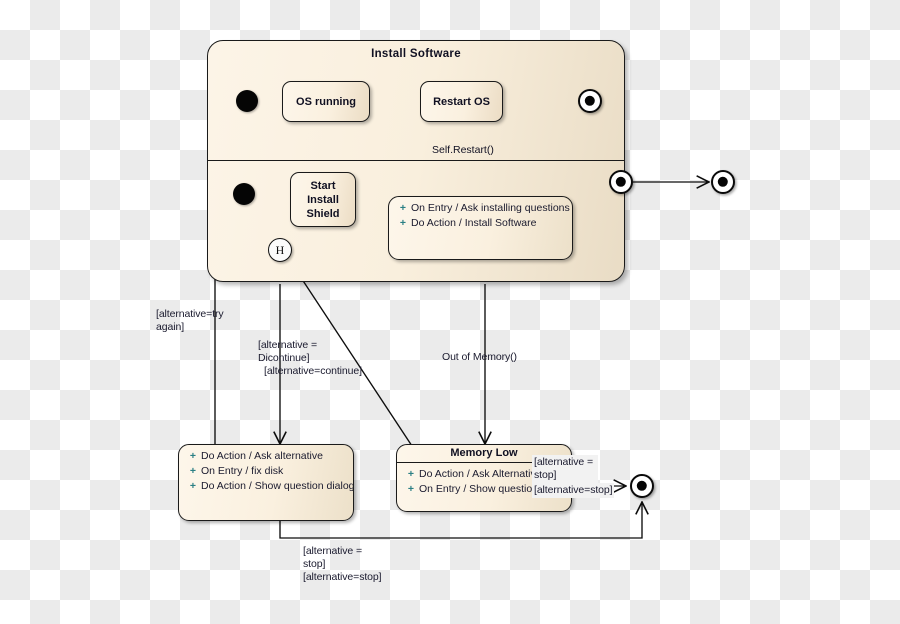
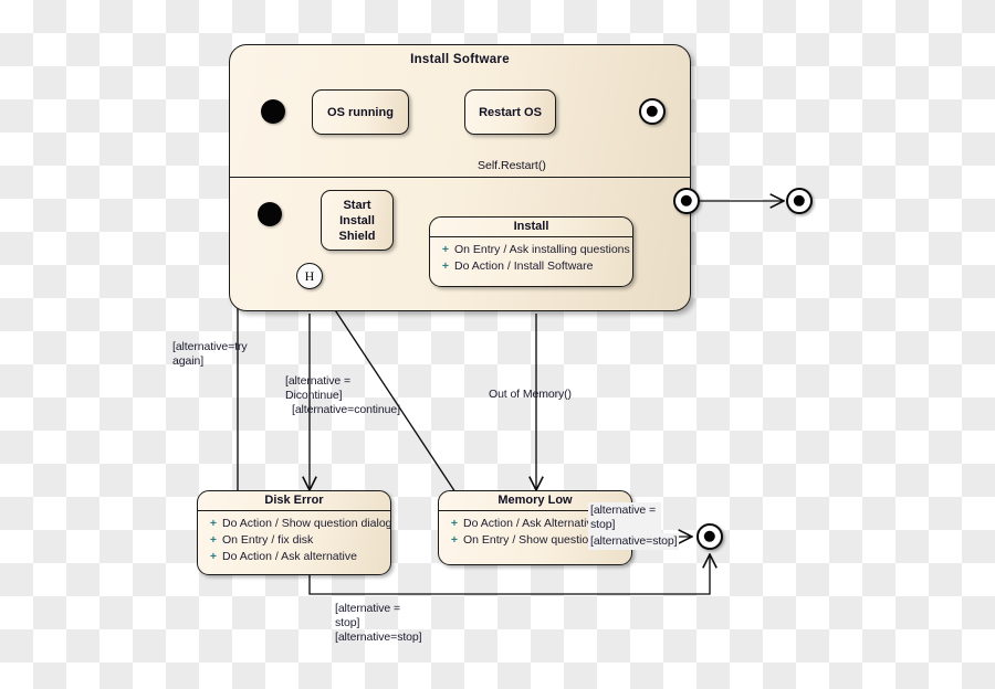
  Install Software
  Self.Restart()
  OS running
  Restart OS
  Start Install Shield
+ Install
  +
  On Entry / Ask installing questions
  +
  Do Action / Install Software
  H
+ Disk Error
  +
- Do Action / Ask alternative
+ Do Action / Show question dialog
  +
  On Entry / fix disk
  +
- Do Action / Show question dialog
+ Do Action / Ask alternative
  Memory Low
  +
  Do Action / Ask Alternati
  +
  On Entry / Show questio
  [alternative=try
  again]
  [alternative =
  Dicontinue]
  [alternative=continue]
  Out of Memory()
  [alternative =
  stop]
  [alternative=stop]
  [alternative =
  stop]
  [alternative=stop]
